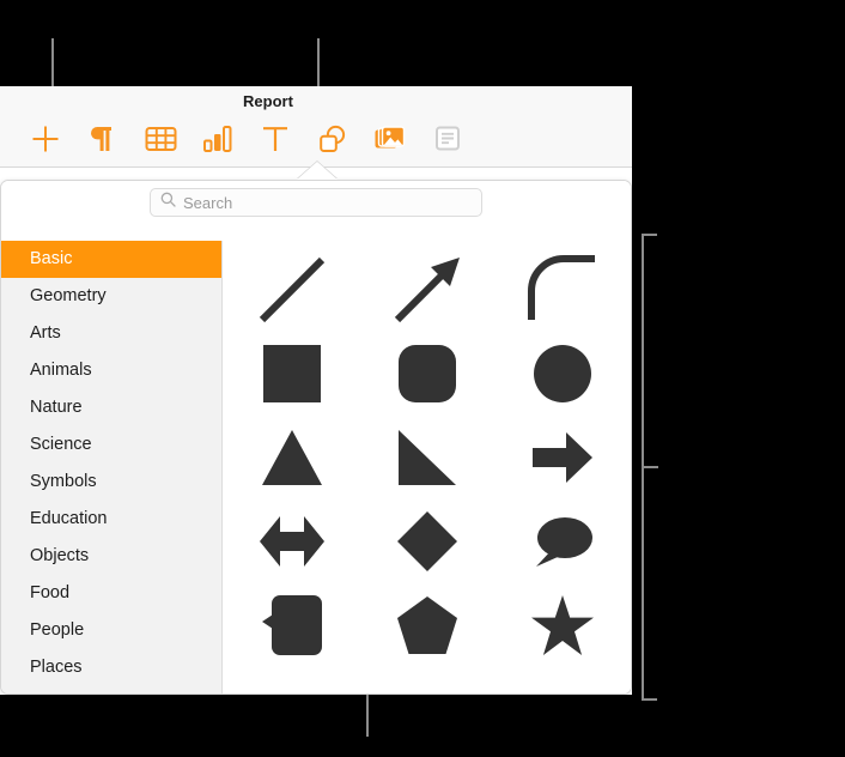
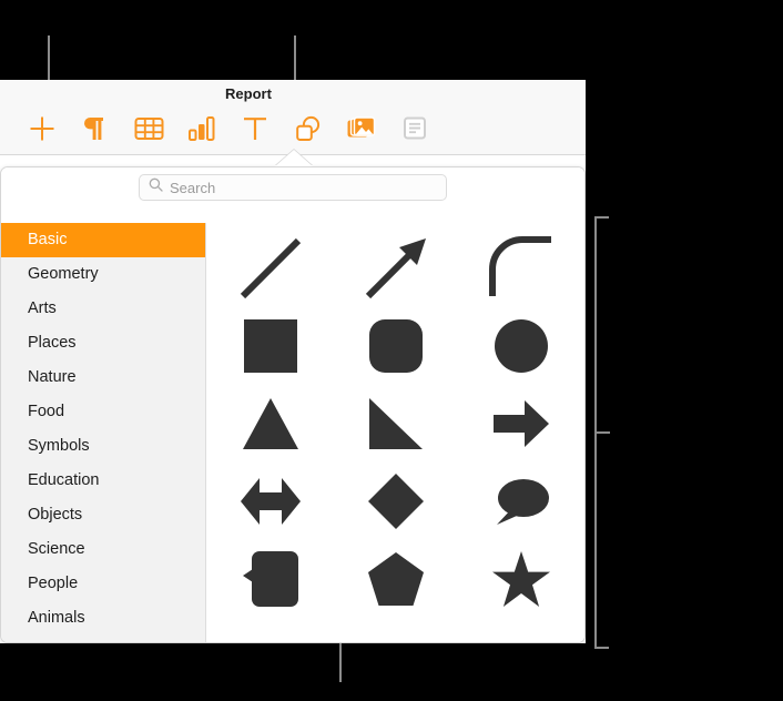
  Report
  Basic
  Geometry
  Arts
- Animals
+ Places
  Nature
- Science
+ Food
  Symbols
  Education
  Objects
- Food
+ Science
  People
- Places
+ Animals
  Search
